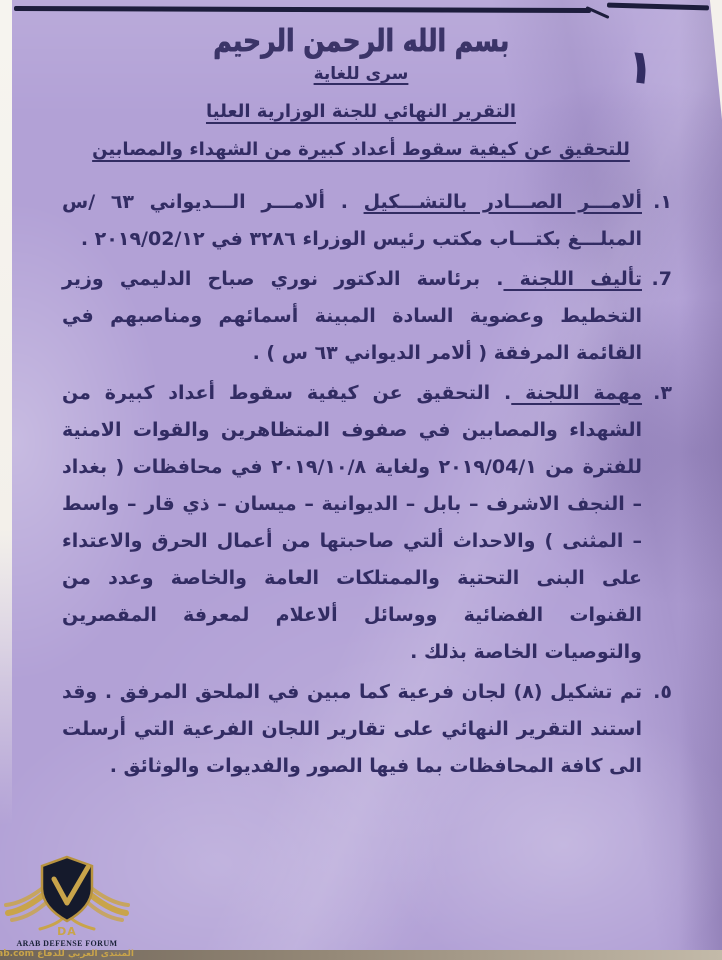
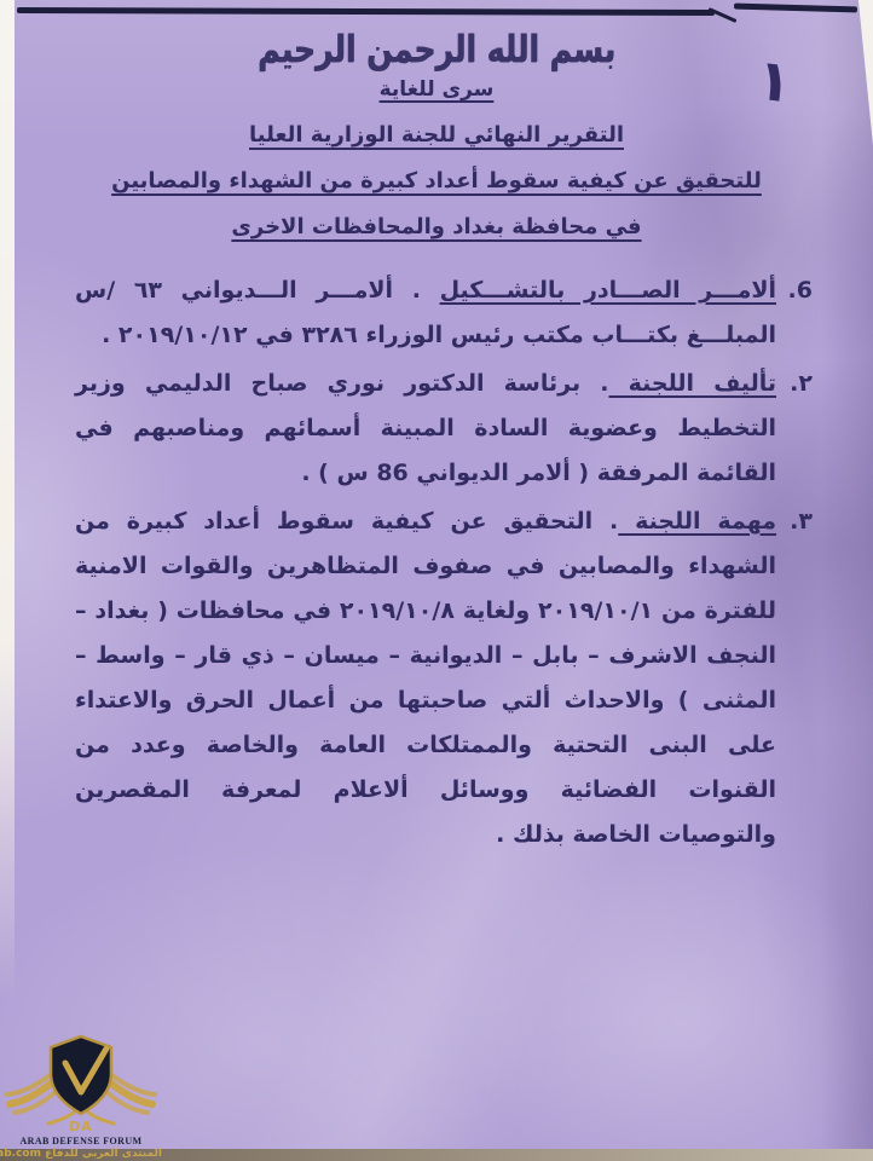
  بسم الله الرحمن الرحيم
  سرى للغاية
  التقرير النهائي للجنة الوزارية العليا
  للتحقيق عن كيفية سقوط أعداد كبيرة من الشهداء والمصابين
+ في محافظة بغداد والمحافظات الاخرى
- ١.
+ 6.
- ألامـــر الصـــادر بالتشـــكيل . ألامـــر الـــديواني ٦٣ /س المبلـــغ بكتـــاب مكتب رئيس الوزراء ٣٢٨٦ في ٢٠١٩/02/١٢ .
+ ألامـــر الصـــادر بالتشـــكيل . ألامـــر الـــديواني ٦٣ /س المبلـــغ بكتـــاب مكتب رئيس الوزراء ٣٢٨٦ في ٢٠١٩/١٠/١٢ .
- 7.
+ ٢.
- تأليف اللجنة . برئاسة الدكتور نوري صباح الدليمي وزير التخطيط وعضوية السادة المبينة أسمائهم ومناصبهم في القائمة المرفقة ( ألامر الديواني ٦٣ س ) .
+ تأليف اللجنة . برئاسة الدكتور نوري صباح الدليمي وزير التخطيط وعضوية السادة المبينة أسمائهم ومناصبهم في القائمة المرفقة ( ألامر الديواني 86 س ) .
  ٣.
- مهمة اللجنة . التحقيق عن كيفية سقوط أعداد كبيرة من الشهداء والمصابين في صفوف المتظاهرين والقوات الامنية للفترة من ٢٠١٩/04/١ ولغاية ٢٠١٩/١٠/٨ في محافظات ( بغداد – النجف الاشرف – بابل – الديوانية – ميسان – ذي قار – واسط – المثنى ) والاحداث ألتي صاحبتها من أعمال الحرق والاعتداء على البنى التحتية والممتلكات العامة والخاصة وعدد من القنوات الفضائية ووسائل ألاعلام لمعرفة المقصرين والتوصيات الخاصة بذلك .
+ مهمة اللجنة . التحقيق عن كيفية سقوط أعداد كبيرة من الشهداء والمصابين في صفوف المتظاهرين والقوات الامنية للفترة من ٢٠١٩/١٠/١ ولغاية ٢٠١٩/١٠/٨ في محافظات ( بغداد – النجف الاشرف – بابل – الديوانية – ميسان – ذي قار – واسط – المثنى ) والاحداث ألتي صاحبتها من أعمال الحرق والاعتداء على البنى التحتية والممتلكات العامة والخاصة وعدد من القنوات الفضائية ووسائل ألاعلام لمعرفة المقصرين والتوصيات الخاصة بذلك .
- ٥.
- تم تشكيل (٨) لجان فرعية كما مبين في الملحق المرفق . وقد استند التقرير النهائي على تقارير اللجان الفرعية التي أرسلت الى كافة المحافظات بما فيها الصور والفديوات والوثائق .
  DA
  ARAB DEFENSE FORUM
  المنتدى العربي للدفاع ab.com
